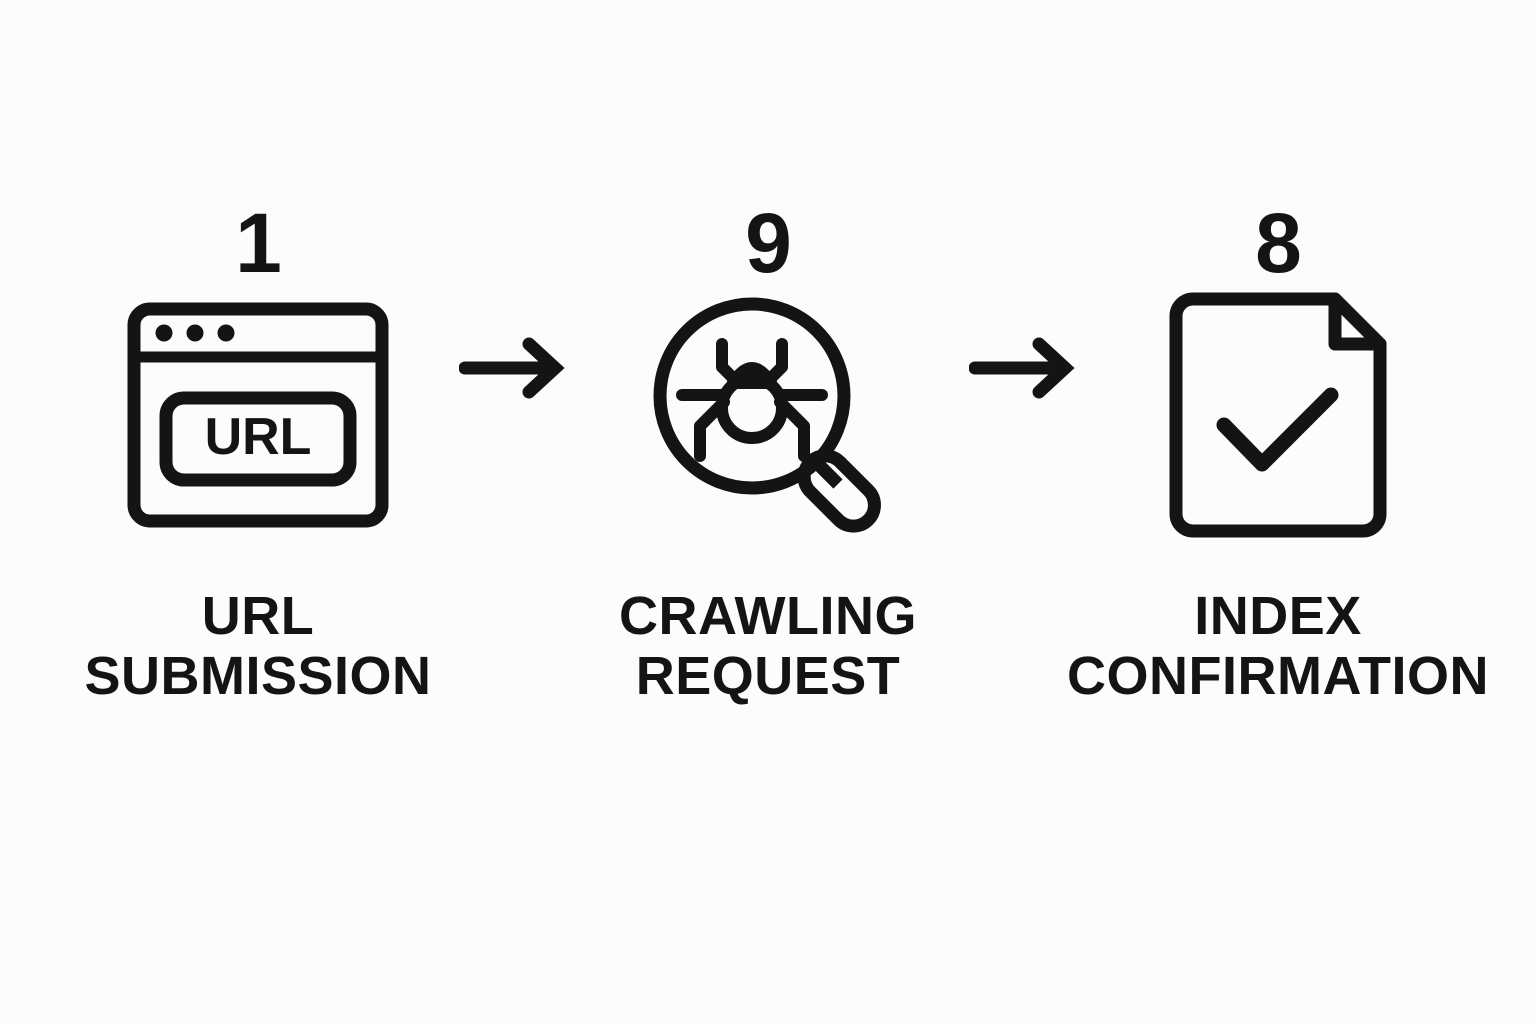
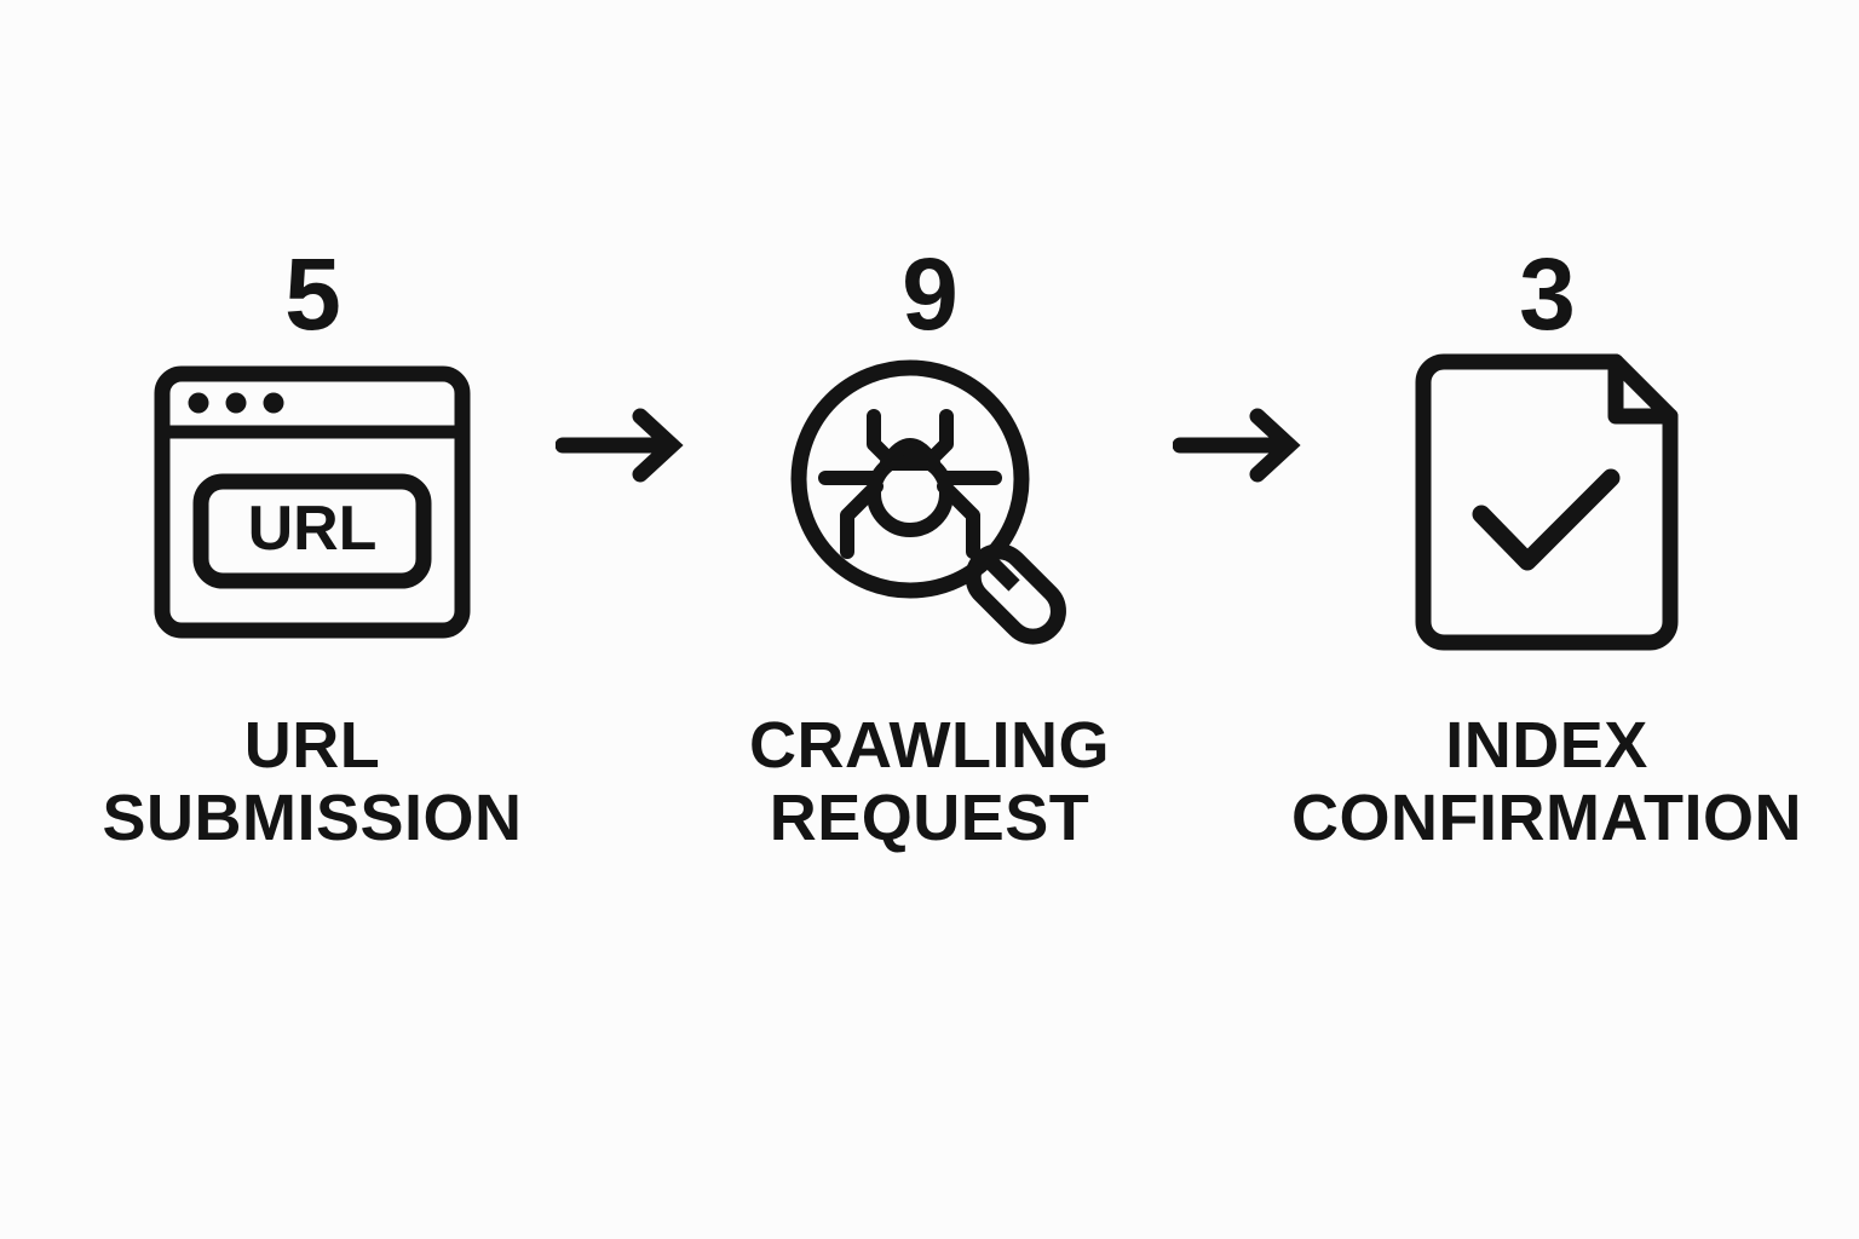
- 1
+ 5
  URL
  URL
  SUBMISSION
  9
  CRAWLING
  REQUEST
- 8
+ 3
  INDEX
  CONFIRMATION
